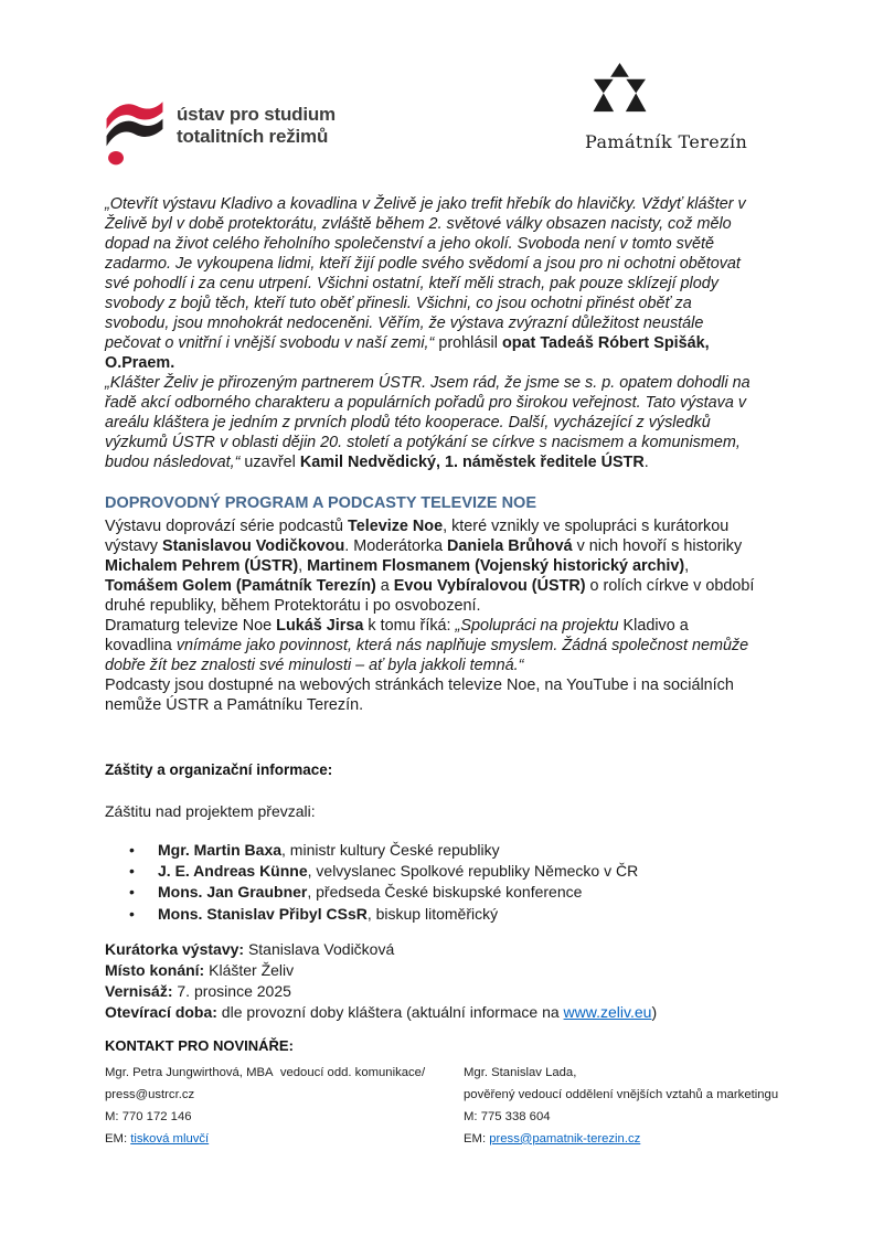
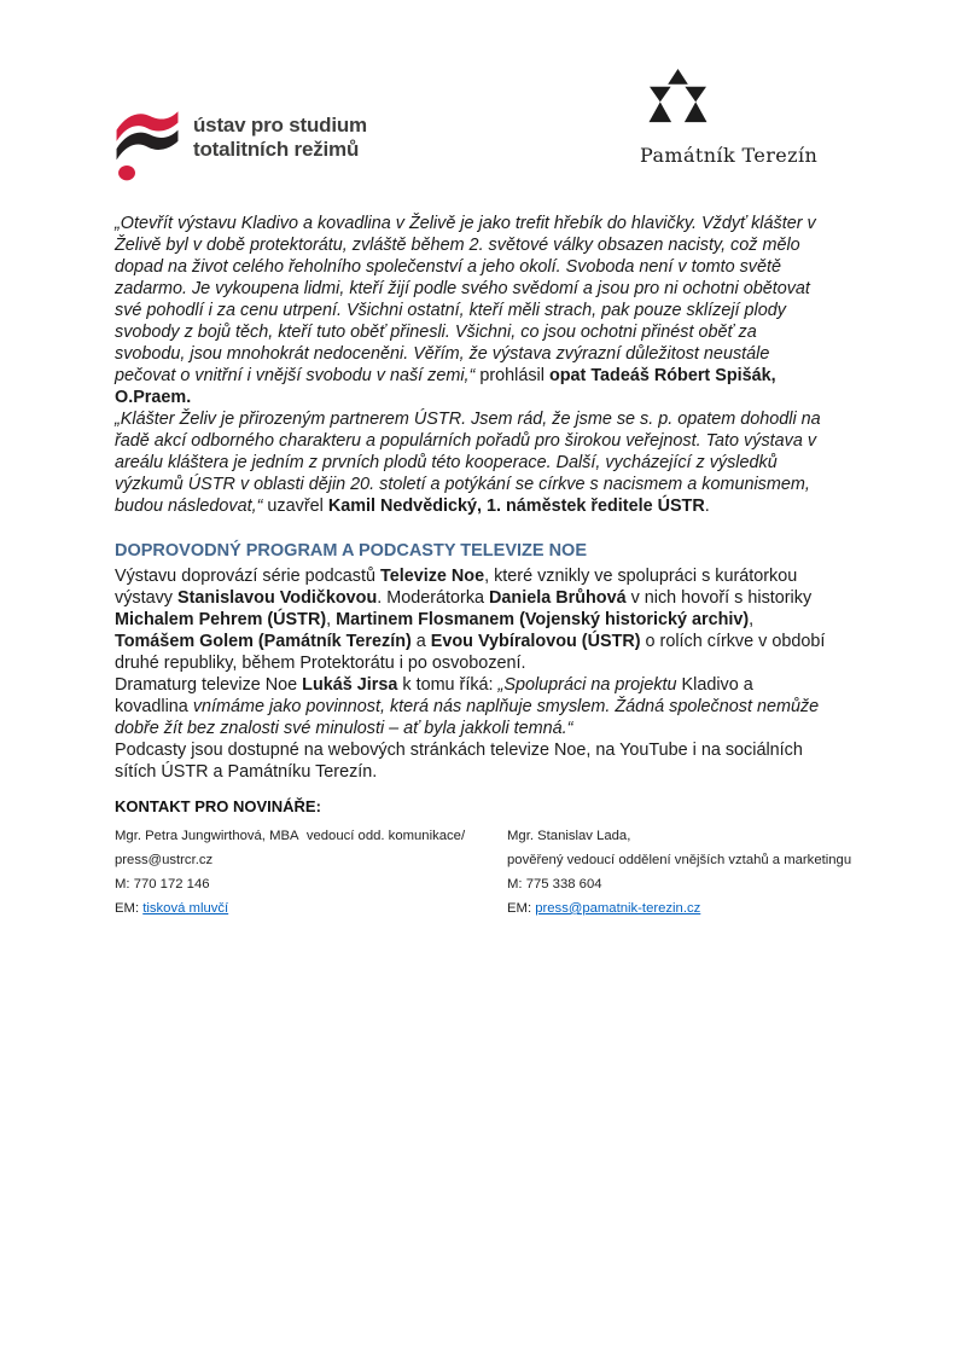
  ústav pro studium
  totalitních režimů
  Památník Terezín
  „Otevřít výstavu Kladivo a kovadlina v Želivě je jako trefit hřebík do hlavičky. Vždyť klášter v Želivě byl v době protektorátu, zvláště během 2. světové války obsazen nacisty, což mělo dopad na život celého řeholního společenství a jeho okolí. Svoboda není v tomto světě zadarmo. Je vykoupena lidmi, kteří žijí podle svého svědomí a jsou pro ni ochotni obětovat své pohodlí i za cenu utrpení. Všichni ostatní, kteří měli strach, pak pouze sklízejí plody svobody z bojů těch, kteří tuto oběť přinesli. Všichni, co jsou ochotni přinést oběť za svobodu, jsou mnohokrát nedoceněni. Věřím, že výstava zvýrazní důležitost neustále pečovat o vnitřní i vnější svobodu v naší zemi,“ prohlásil opat Tadeáš Róbert Spišák, O.Praem.
  „Klášter Želiv je přirozeným partnerem ÚSTR. Jsem rád, že jsme se s. p. opatem dohodli na řadě akcí odborného charakteru a populárních pořadů pro širokou veřejnost. Tato výstava v areálu kláštera je jedním z prvních plodů této kooperace. Další, vycházející z výsledků výzkumů ÚSTR v oblasti dějin 20. století a potýkání se církve s nacismem a komunismem, budou následovat,“ uzavřel Kamil Nedvědický, 1. náměstek ředitele ÚSTR.
  DOPROVODNÝ PROGRAM A PODCASTY TELEVIZE NOE
  Výstavu doprovází série podcastů Televize Noe, které vznikly ve spolupráci s kurátorkou výstavy Stanislavou Vodičkovou. Moderátorka Daniela Brůhová v nich hovoří s historiky Michalem Pehrem (ÚSTR), Martinem Flosmanem (Vojenský historický archiv), Tomášem Golem (Památník Terezín) a Evou Vybíralovou (ÚSTR) o rolích církve v období druhé republiky, během Protektorátu i po osvobození.
  Dramaturg televize Noe Lukáš Jirsa k tomu říká: „Spolupráci na projektu Kladivo a kovadlina vnímáme jako povinnost, která nás naplňuje smyslem. Žádná společnost nemůže dobře žít bez znalosti své minulosti – ať byla jakkoli temná.“
- Podcasty jsou dostupné na webových stránkách televize Noe, na YouTube i na sociálních nemůže ÚSTR a Památníku Terezín.
+ Podcasty jsou dostupné na webových stránkách televize Noe, na YouTube i na sociálních sítích ÚSTR a Památníku Terezín.
- Záštity a organizační informace:
- Záštitu nad projektem převzali:
- Mgr. Martin Baxa, ministr kultury České republiky
- J. E. Andreas Künne, velvyslanec Spolkové republiky Německo v ČR
- Mons. Jan Graubner, předseda České biskupské konference
- Mons. Stanislav Přibyl CSsR, biskup litoměřický
- Kurátorka výstavy: Stanislava Vodičková
- Místo konání: Klášter Želiv
- Vernisáž: 7. prosince 2025
- Otevírací doba: dle provozní doby kláštera (aktuální informace na www.zeliv.eu)
  KONTAKT PRO NOVINÁŘE:
  Mgr. Petra Jungwirthová, MBA vedoucí odd. komunikace/
  press@ustrcr.cz
  M: 770 172 146
  EM: tisková mluvčí
  Mgr. Stanislav Lada,
  pověřený vedoucí oddělení vnějších vztahů a marketingu
  M: 775 338 604
  EM: press@pamatnik-terezin.cz
